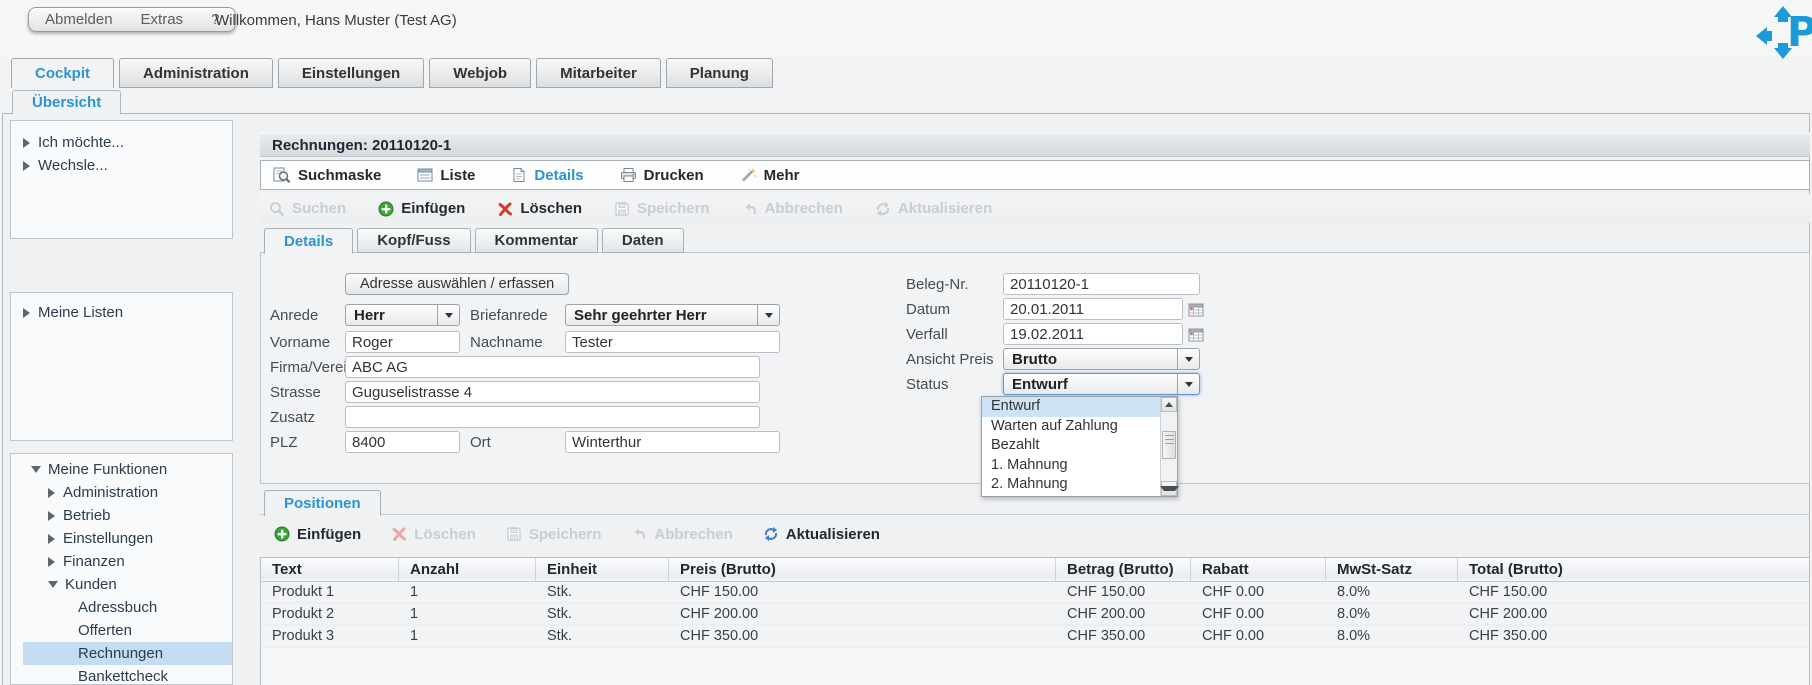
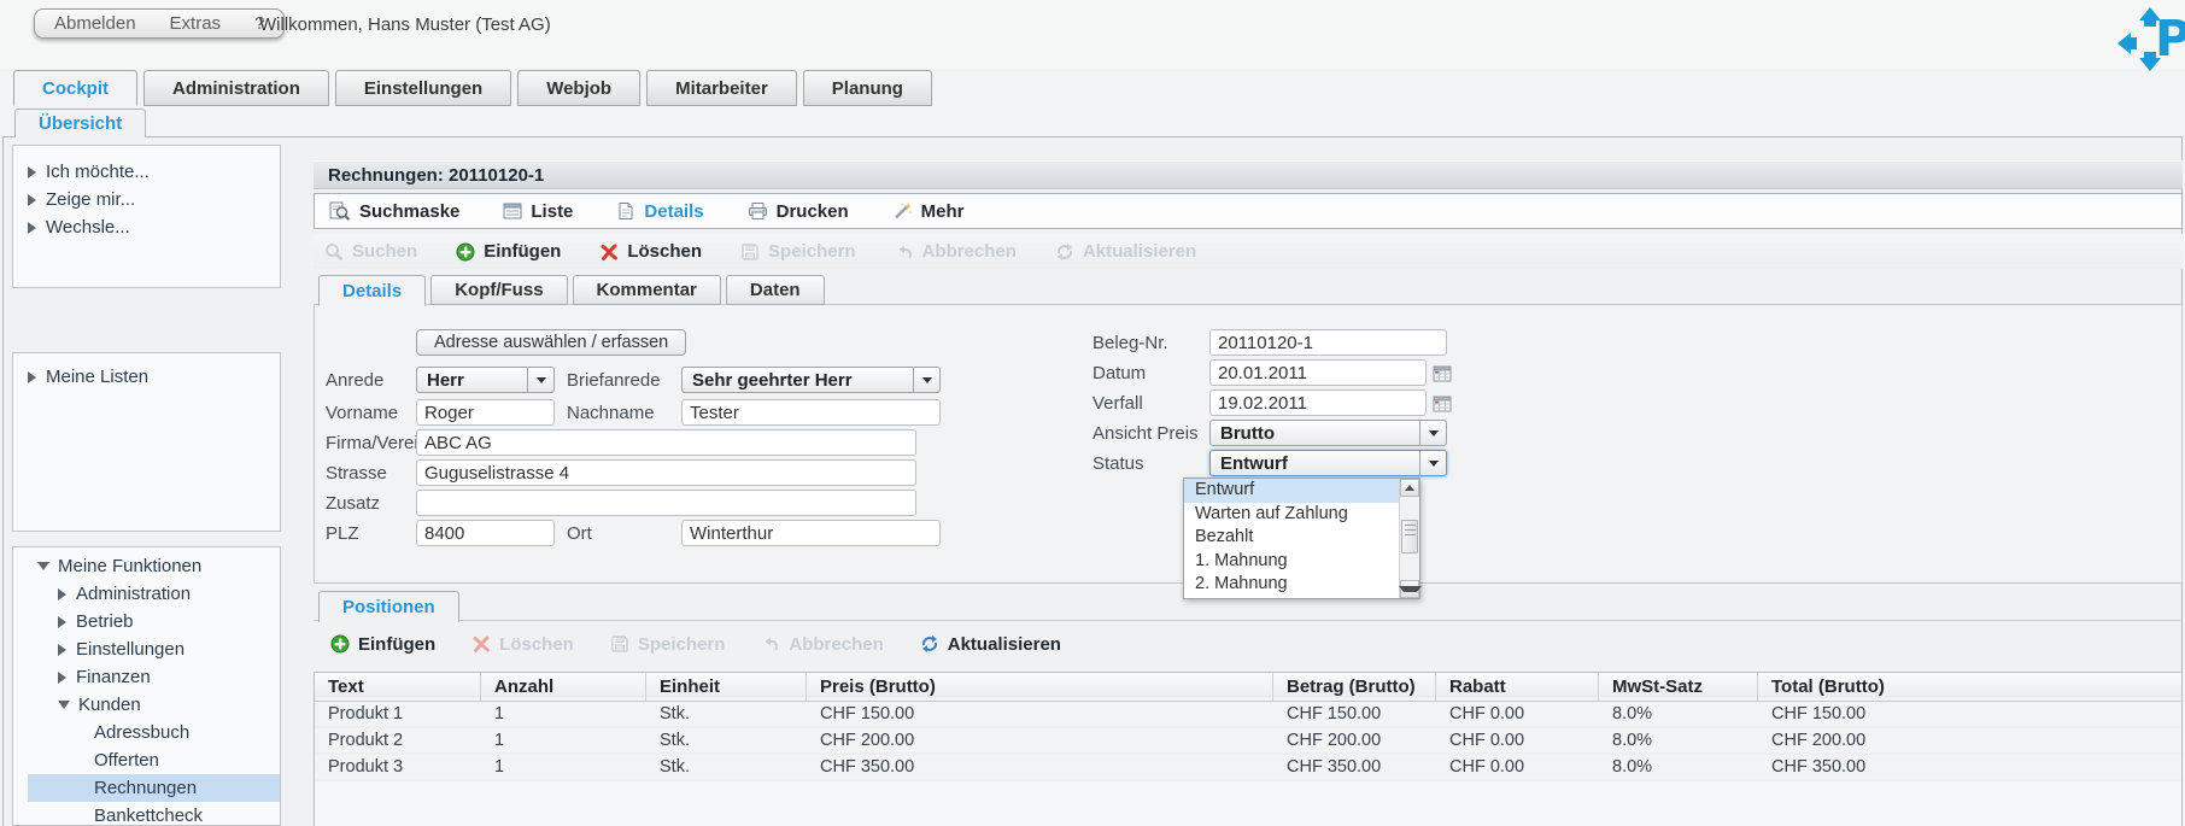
  Abmelden
  Extras
  ?
  Willkommen, Hans Muster (Test AG)
  P
  Cockpit
  Administration
  Einstellungen
  Webjob
  Mitarbeiter
  Planung
  Übersicht
  Ich möchte...
+ Zeige mir...
  Wechsle...
  Meine Listen
  Meine Funktionen
  Administration
  Betrieb
  Einstellungen
  Finanzen
  Kunden
  Adressbuch
  Offerten
  Rechnungen
  Bankettcheck
  Rechnungen: 20110120-1
  Suchmaske
  Liste
  Details
  Drucken
  Mehr
  Suchen
  Einfügen
  Löschen
  Speichern
  Abbrechen
  Aktualisieren
  Details
  Kopf/Fuss
  Kommentar
  Daten
  Adresse auswählen / erfassen
  Anrede
  Herr
  Briefanrede
  Sehr geehrter Herr
  Vorname
  Roger
  Nachname
  Tester
  Firma/Vere
  ABC AG
  Strasse
  Guguselistrasse 4
  Zusatz
  PLZ
  8400
  Ort
  Winterthur
  Beleg-Nr.
  20110120-1
  Datum
  20.01.2011
  Verfall
  19.02.2011
  Ansicht Preis
  Brutto
  Status
  Entwurf
  Entwurf
  Warten auf Zahlung
  Bezahlt
  1. Mahnung
  2. Mahnung
  Positionen
  Einfügen
  Löschen
  Speichern
  Abbrechen
  Aktualisieren
  Text
  Anzahl
  Einheit
  Preis (Brutto)
  Betrag (Brutto)
  Rabatt
  MwSt-Satz
  Total (Brutto)
  Produkt 1
  1
  Stk.
  CHF 150.00
  CHF 150.00
  CHF 0.00
  8.0%
  CHF 150.00
  Produkt 2
  1
  Stk.
  CHF 200.00
  CHF 200.00
  CHF 0.00
  8.0%
  CHF 200.00
  Produkt 3
  1
  Stk.
  CHF 350.00
  CHF 350.00
  CHF 0.00
  8.0%
  CHF 350.00
